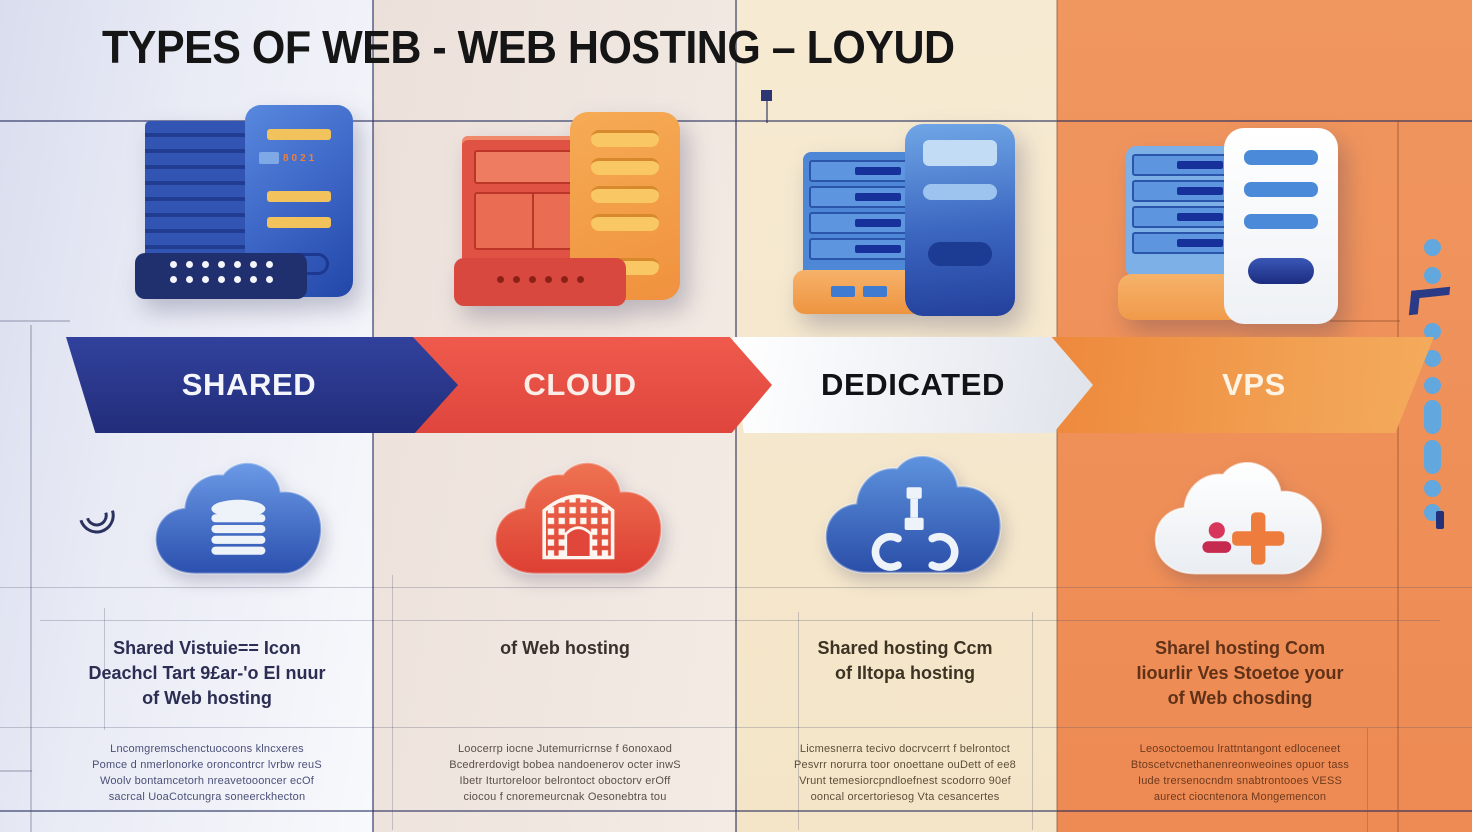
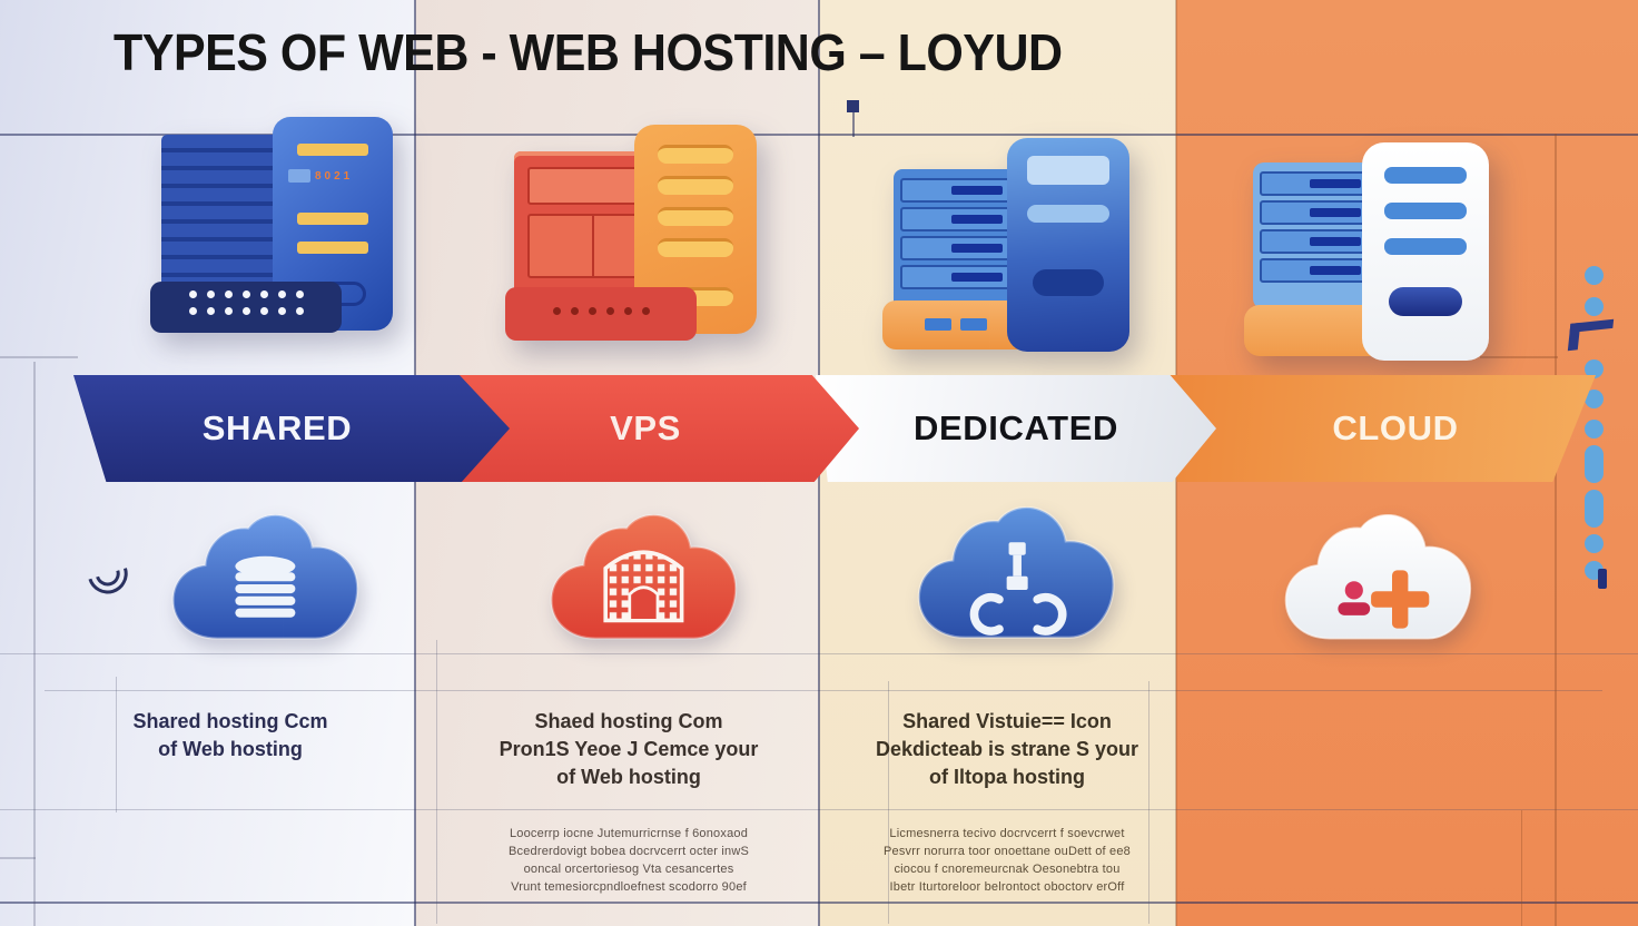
  TYPES OF WEB - WEB HOSTING – LOYUD
  8021
  SHARED
- CLOUD
+ VPS
  DEDICATED
- VPS
+ CLOUD
- Shared Vistuie== Icon
+ Shared hosting Ccm
- Deachcl Tart 9£ar-'o El nuur
  of Web hosting
+ Shaed hosting Com
+ Pron1S Yeoe J Cemce your
  of Web hosting
- Shared hosting Ccm
+ Shared Vistuie== Icon
+ Dekdicteab is strane S your
  of Iltopa hosting
- Sharel hosting Com
- Iiourlir Ves Stoetoe your
- of Web chosding
- Lncomgremschenctuocoons klncxeres
- Pomce d nmerlonorke oroncontrcr lvrbw reuS
- Woolv bontamcetorh nreavetoooncer ecOf
- sacrcal UoaCotcungra soneerckhecton
  Loocerrp iocne Jutemurricrnse f 6onoxaod
- Bcedrerdovigt bobea nandoenerov octer inwS
+ Bcedrerdovigt bobea docrvcerrt octer inwS
- Ibetr Iturtoreloor belrontoct oboctorv erOff
+ ooncal orcertoriesog Vta cesancertes
- ciocou f cnoremeurcnak Oesonebtra tou
+ Vrunt temesiorcpndloefnest scodorro 90ef
- Licmesnerra tecivo docrvcerrt f belrontoct
+ Licmesnerra tecivo docrvcerrt f soevcrwet
  Pesvrr norurra toor onoettane ouDett of ee8
- Vrunt temesiorcpndloefnest scodorro 90ef
+ ciocou f cnoremeurcnak Oesonebtra tou
- ooncal orcertoriesog Vta cesancertes
+ Ibetr Iturtoreloor belrontoct oboctorv erOff
- Leosoctoemou lrattntangont edloceneet
- Btoscetvcnethanenreonweoines opuor tass
- Iude trersenocndm snabtrontooes VESS
- aurect ciocntenora Mongemencon
